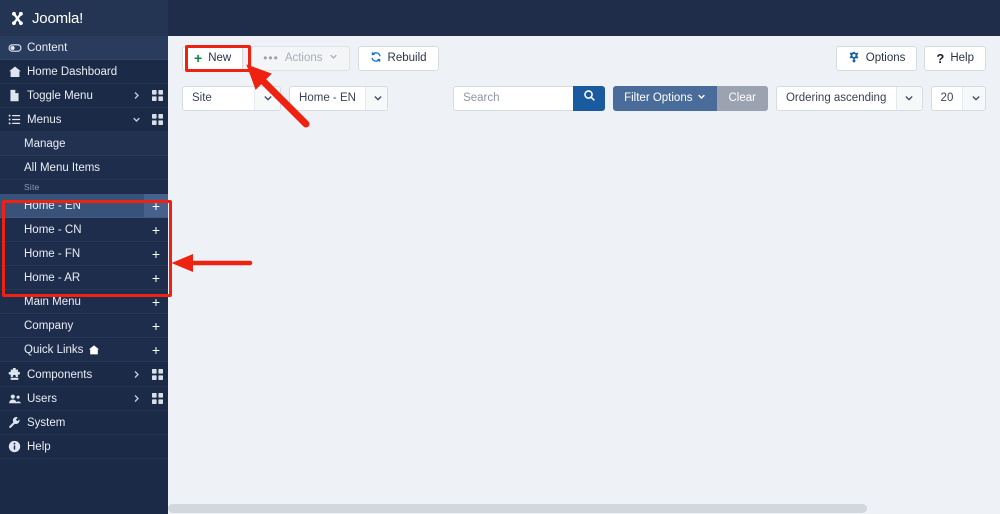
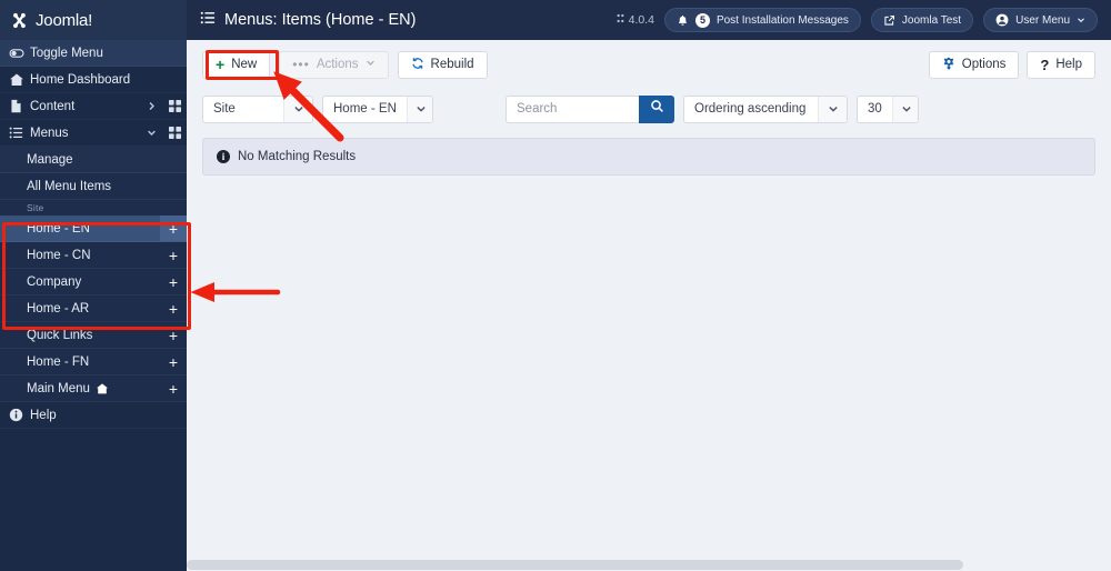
  Joomla!
+ Menus: Items (Home - EN)
+ 4.0.4
+ 5
+ Post Installation Messages
+ Joomla Test
+ User Menu
- Content
+ Toggle Menu
  Home Dashboard
- Toggle Menu
+ Content
  Menus
  Manage
  All Menu Items
  Site
  Home - EN
  +
  Home - CN
  +
- Home - FN
+ Company
  +
  Home - AR
  +
- Main Menu
+ Quick Links
  +
- Company
+ Home - FN
  +
- Quick Links
+ Main Menu
  +
- Components
- Users
- System
  Help
  +
  New
  •••
  Actions
  Rebuild
  Options
  ?
  Help
  Site
  Home - EN
  Search
- Filter Options
- Clear
  Ordering ascending
- 20
+ 30
+ i
+ No Matching Results
